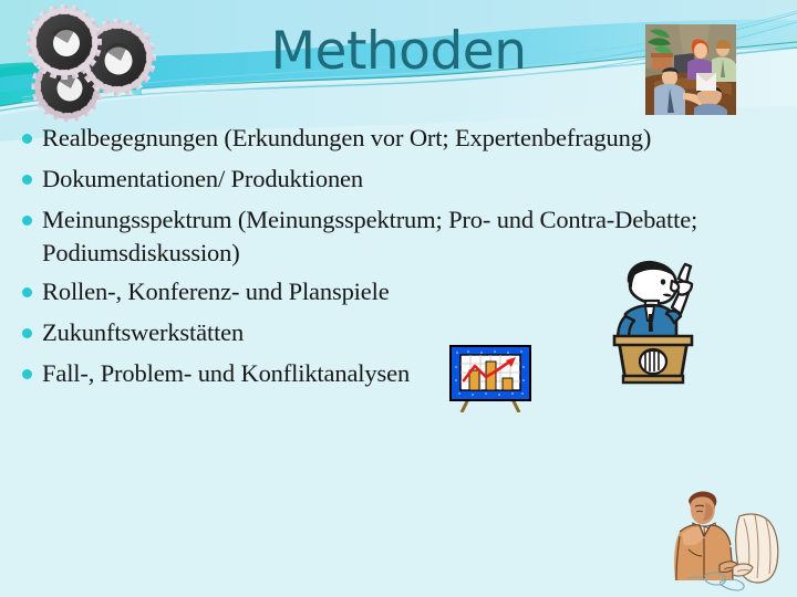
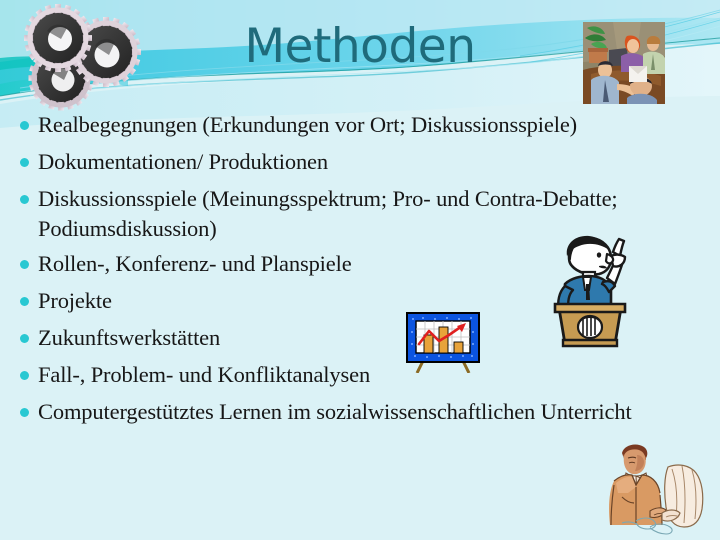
  Methoden
- Realbegegnungen (Erkundungen vor Ort; Expertenbefragung)
+ Realbegegnungen (Erkundungen vor Ort; Diskussionsspiele)
  Dokumentationen/ Produktionen
- Meinungsspektrum (Meinungsspektrum; Pro- und Contra-Debatte; Podiumsdiskussion)
+ Diskussionsspiele (Meinungsspektrum; Pro- und Contra-Debatte; Podiumsdiskussion)
  Rollen-, Konferenz- und Planspiele
+ Projekte
  Zukunftswerkstätten
  Fall-, Problem- und Konfliktanalysen
+ Computergestütztes Lernen im sozialwissenschaftlichen Unterricht
